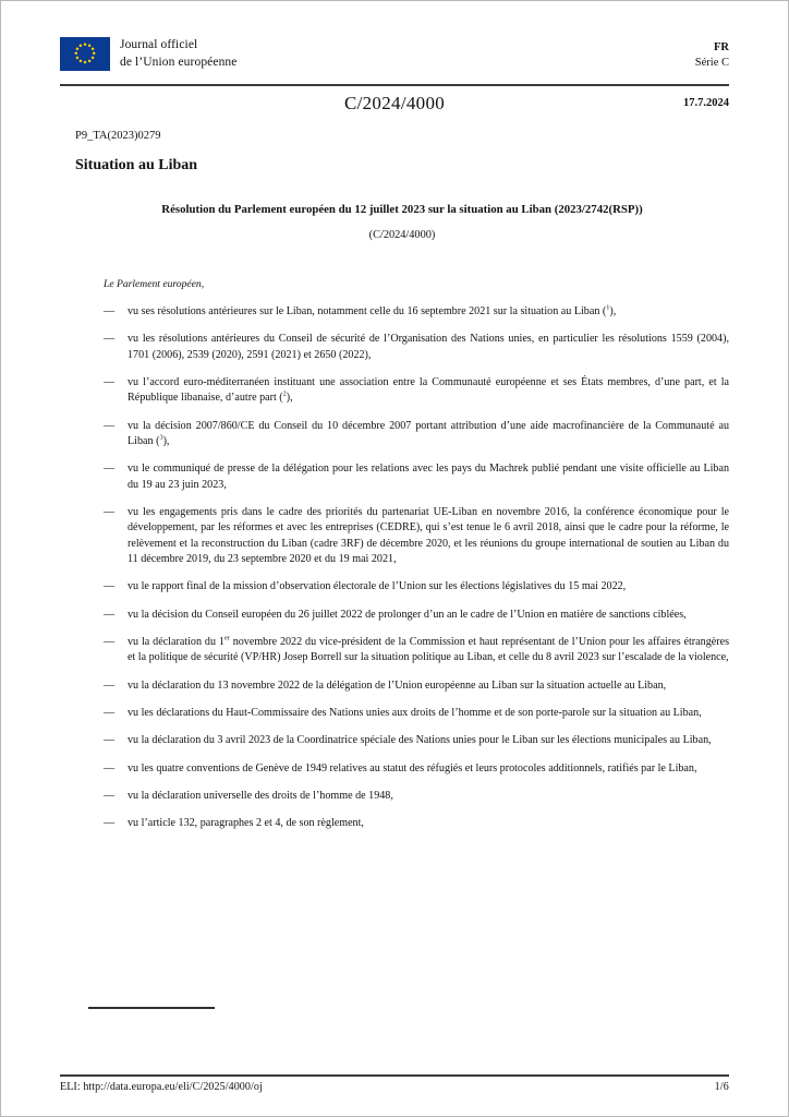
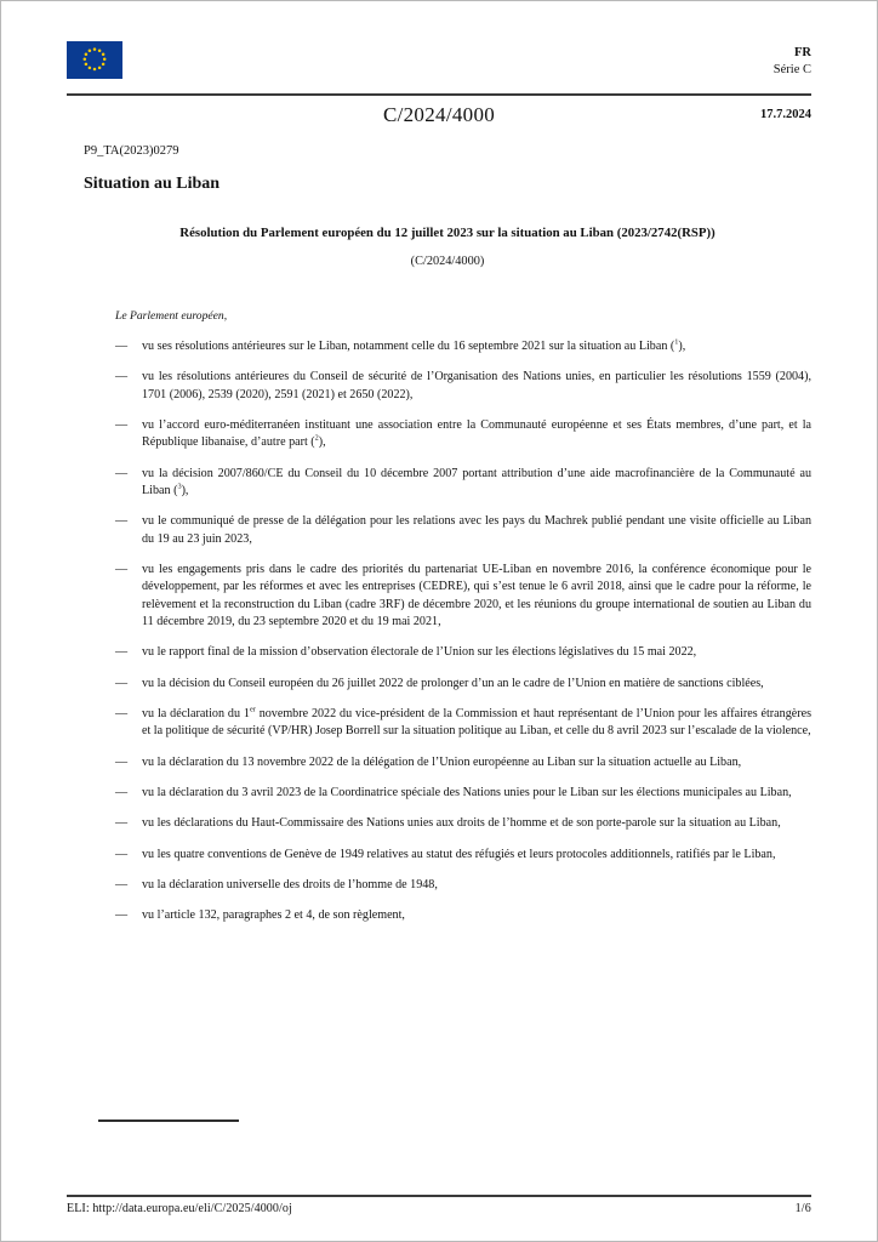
- Journal officiel
- de l’Union européenne
  FR
  Série C
  C/2024/4000
  17.7.2024
  P9_TA(2023)0279
  Situation au Liban
  Résolution du Parlement européen du 12 juillet 2023 sur la situation au Liban (2023/2742(RSP))
  (C/2024/4000)
  Le Parlement européen,
  —
  vu ses résolutions antérieures sur le Liban, notamment celle du 16 septembre 2021 sur la situation au Liban ( ),
  —
  vu les résolutions antérieures du Conseil de sécurité de l’Organisation des Nations unies, en particulier les résolutions 1559 (2004), 1701 (2006), 2539 (2020), 2591 (2021) et 2650 (2022),
  —
  vu l’accord euro-méditerranéen instituant une association entre la Communauté européenne et ses États membres, d’une part, et la République libanaise, d’autre part ( ),
  —
  vu la décision 2007/860/CE du Conseil du 10 décembre 2007 portant attribution d’une aide macrofinancière de la Communauté au Liban ( ),
  —
  vu le communiqué de presse de la délégation pour les relations avec les pays du Machrek publié pendant une visite officielle au Liban du 19 au 23 juin 2023,
  —
  vu les engagements pris dans le cadre des priorités du partenariat UE-Liban en novembre 2016, la conférence économique pour le développement, par les réformes et avec les entreprises (CEDRE), qui s’est tenue le 6 avril 2018, ainsi que le cadre pour la réforme, le relèvement et la reconstruction du Liban (cadre 3RF) de décembre 2020, et les réunions du groupe international de soutien au Liban du 11 décembre 2019, du 23 septembre 2020 et du 19 mai 2021,
  —
  vu le rapport final de la mission d’observation électorale de l’Union sur les élections législatives du 15 mai 2022,
  —
  vu la décision du Conseil européen du 26 juillet 2022 de prolonger d’un an le cadre de l’Union en matière de sanctions ciblées,
  —
  vu la déclaration du 1 novembre 2022 du vice-président de la Commission et haut représentant de l’Union pour les affaires étrangères et la politique de sécurité (VP/HR) Josep Borrell sur la situation politique au Liban, et celle du 8 avril 2023 sur l’escalade de la violence,
  —
  vu la déclaration du 13 novembre 2022 de la délégation de l’Union européenne au Liban sur la situation actuelle au Liban,
  —
- vu les déclarations du Haut-Commissaire des Nations unies aux droits de l’homme et de son porte-parole sur la situation au Liban,
+ vu la déclaration du 3 avril 2023 de la Coordinatrice spéciale des Nations unies pour le Liban sur les élections municipales au Liban,
  —
- vu la déclaration du 3 avril 2023 de la Coordinatrice spéciale des Nations unies pour le Liban sur les élections municipales au Liban,
+ vu les déclarations du Haut-Commissaire des Nations unies aux droits de l’homme et de son porte-parole sur la situation au Liban,
  —
  vu les quatre conventions de Genève de 1949 relatives au statut des réfugiés et leurs protocoles additionnels, ratifiés par le Liban,
  —
  vu la déclaration universelle des droits de l’homme de 1948,
  —
  vu l’article 132, paragraphes 2 et 4, de son règlement,
  ELI: http://data.europa.eu/eli/C/2025/4000/oj
  1/6
